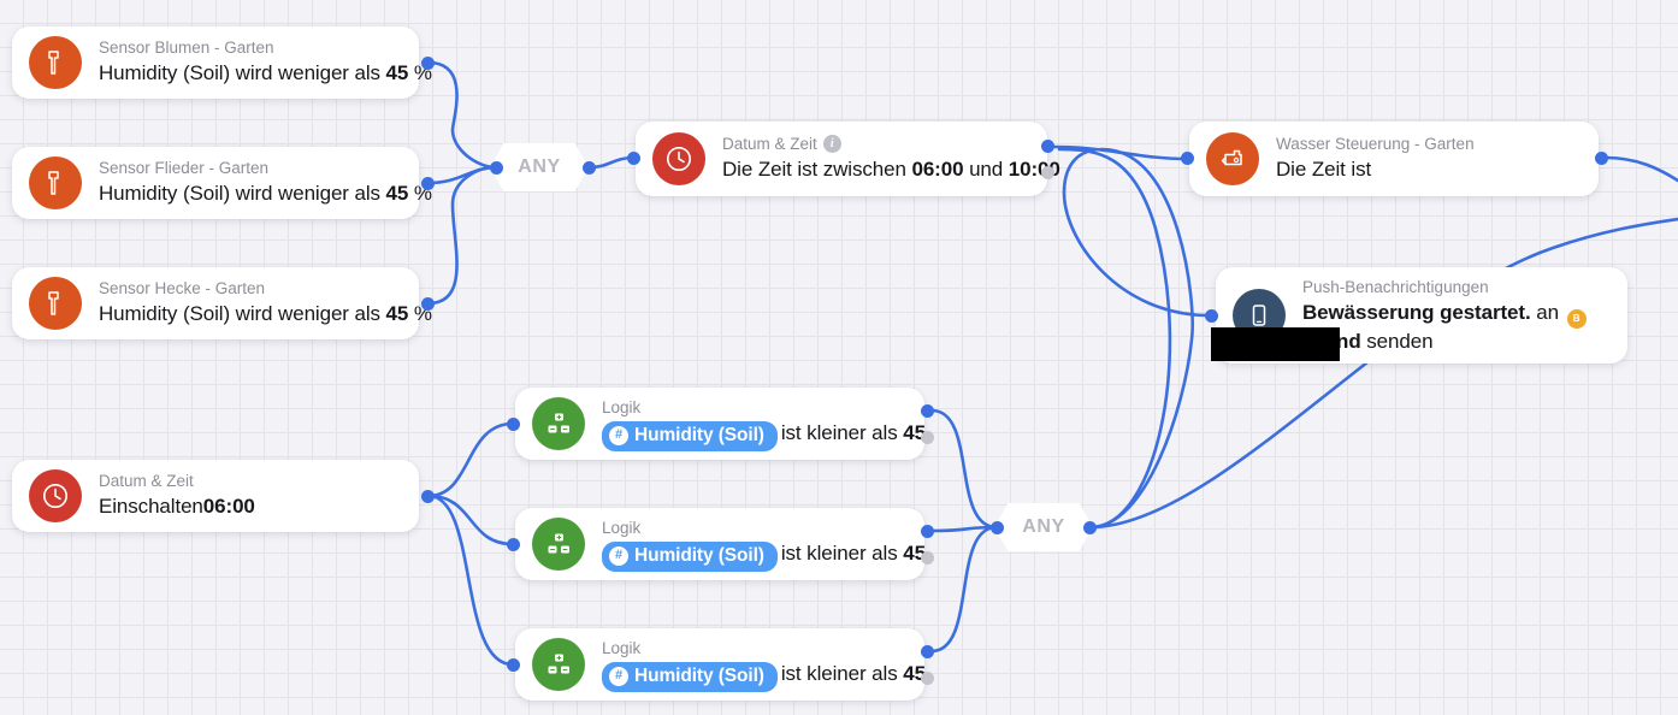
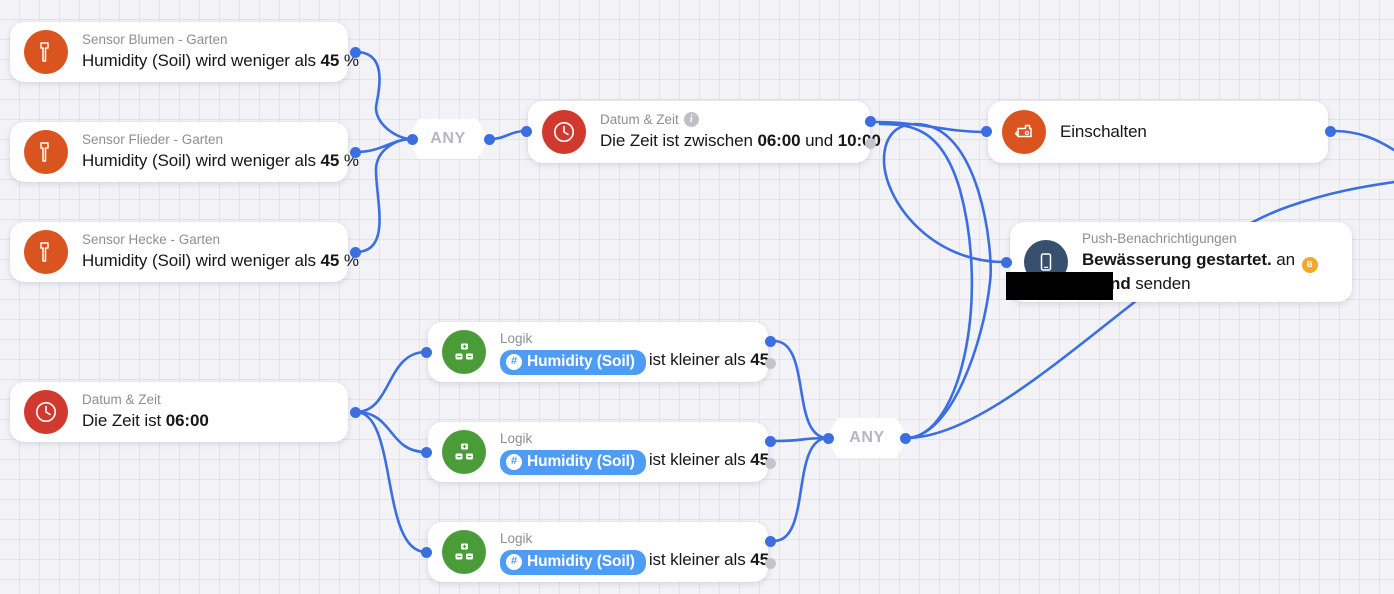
  Sensor Blumen - Garten
  Humidity (Soil) wird weniger als 45 %
  Sensor Flieder - Garten
  Humidity (Soil) wird weniger als 45 %
  Sensor Hecke - Garten
  Humidity (Soil) wird weniger als 45 %
  ANY
  Datum & Zeit
  i
  Die Zeit ist zwischen 06:00 und 10:0
- Wasser Steuerung - Garten
- Die Zeit ist
+ Einschalten
  Push-Benachrichtigungen
  Bewässerung gestartet. an Bnd senden
  Datum & Zeit
- Einschalten06:00
+ Die Zeit ist 06:00
  Logik
  #
  Humidity (Soil)
  ist kleiner als 45
  Logik
  #
  Humidity (Soil)
  ist kleiner als 45
  Logik
  #
  Humidity (Soil)
  ist kleiner als 45
  ANY
